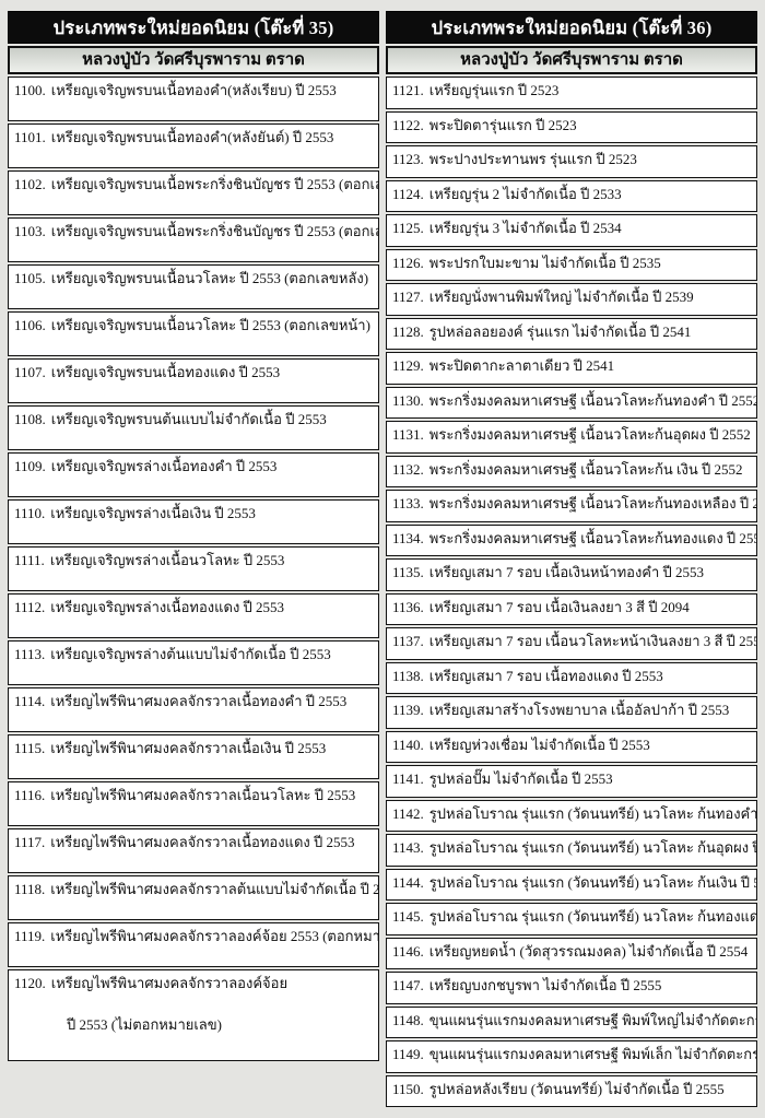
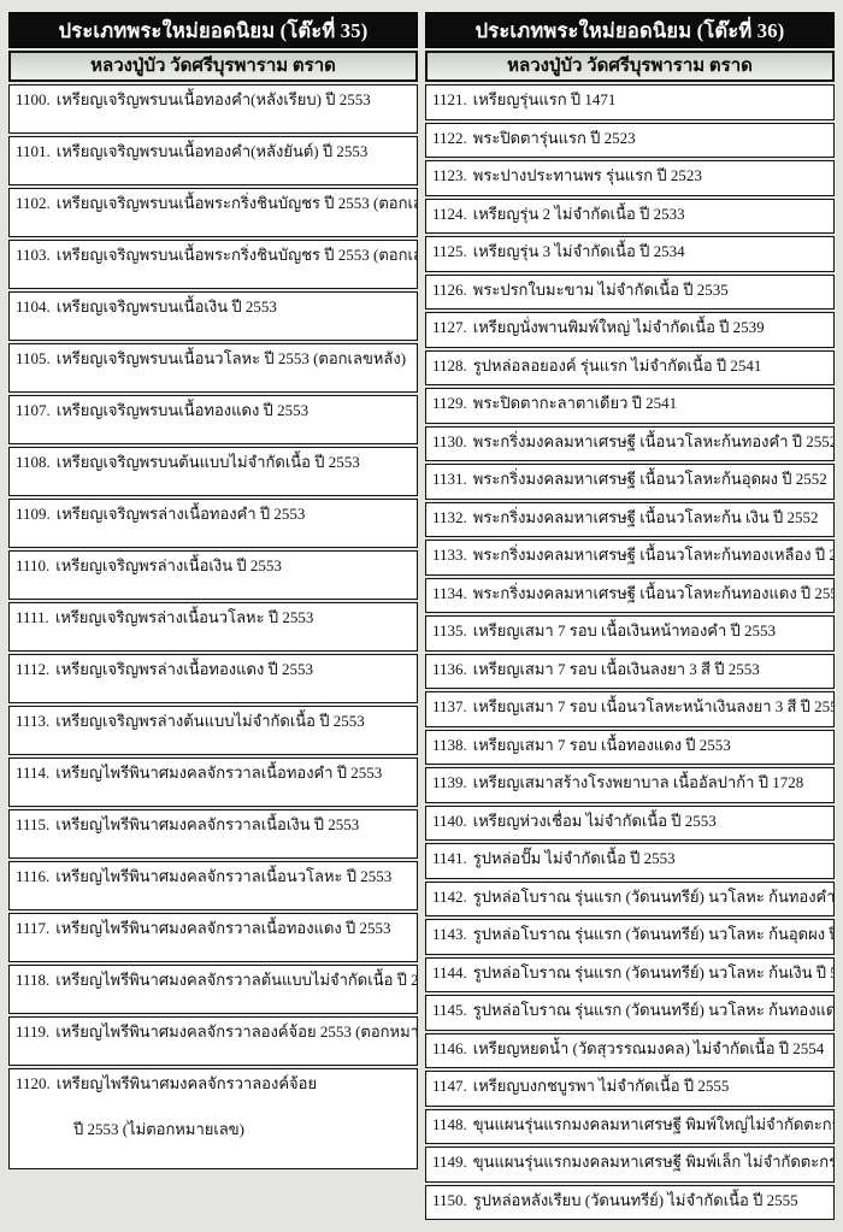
  ประเภทพระใหม่ยอดนิยม (โต๊ะที่ 35)
  หลวงปู่บัว วัดศรีบุรพาราม ตราด
  1100. เหรียญเจริญพรบนเนื้อทองคำ(หลังเรียบ) ปี 2553
  1101. เหรียญเจริญพรบนเนื้อทองคำ(หลังยันต์) ปี 2553
  1102. เหรียญเจริญพรบนเนื้อพระกริ่งชินบัญชร ปี 2553 (ตอกเ
  1103. เหรียญเจริญพรบนเนื้อพระกริ่งชินบัญชร ปี 2553 (ตอกเ
+ 1104. เหรียญเจริญพรบนเนื้อเงิน ปี 2553
  1105. เหรียญเจริญพรบนเนื้อนวโลหะ ปี 2553 (ตอกเลขหลัง)
- 1106. เหรียญเจริญพรบนเนื้อนวโลหะ ปี 2553 (ตอกเลขหน้า)
  1107. เหรียญเจริญพรบนเนื้อทองแดง ปี 2553
  1108. เหรียญเจริญพรบนต้นแบบไม่จำกัดเนื้อ ปี 2553
  1109. เหรียญเจริญพรล่างเนื้อทองคำ ปี 2553
  1110. เหรียญเจริญพรล่างเนื้อเงิน ปี 2553
  1111. เหรียญเจริญพรล่างเนื้อนวโลหะ ปี 2553
  1112. เหรียญเจริญพรล่างเนื้อทองแดง ปี 2553
  1113. เหรียญเจริญพรล่างต้นแบบไม่จำกัดเนื้อ ปี 2553
  1114. เหรียญไพรีพินาศมงคลจักรวาลเนื้อทองคำ ปี 2553
  1115. เหรียญไพรีพินาศมงคลจักรวาลเนื้อเงิน ปี 2553
  1116. เหรียญไพรีพินาศมงคลจักรวาลเนื้อนวโลหะ ปี 2553
  1117. เหรียญไพรีพินาศมงคลจักรวาลเนื้อทองแดง ปี 2553
  1118. เหรียญไพรีพินาศมงคลจักรวาลต้นแบบไม่จำกัดเนื้อ ปี 2
  1119. เหรียญไพรีพินาศมงคลจักรวาลองค์จ้อย 2553 (ตอกหมา
  1120. เหรียญไพรีพินาศมงคลจักรวาลองค์จ้อย
  ปี 2553 (ไม่ตอกหมายเลข)
  ประเภทพระใหม่ยอดนิยม (โต๊ะที่ 36)
  หลวงปู่บัว วัดศรีบุรพาราม ตราด
- 1121. เหรียญรุ่นแรก ปี 2523
+ 1121. เหรียญรุ่นแรก ปี 1471
  1122. พระปิดตารุ่นแรก ปี 2523
  1123. พระปางประทานพร รุ่นแรก ปี 2523
  1124. เหรียญรุ่น 2 ไม่จำกัดเนื้อ ปี 2533
  1125. เหรียญรุ่น 3 ไม่จำกัดเนื้อ ปี 2534
  1126. พระปรกใบมะขาม ไม่จำกัดเนื้อ ปี 2535
  1127. เหรียญนั่งพานพิมพ์ใหญ่ ไม่จำกัดเนื้อ ปี 2539
  1128. รูปหล่อลอยองค์ รุ่นแรก ไม่จำกัดเนื้อ ปี 2541
  1129. พระปิดตากะลาตาเดียว ปี 2541
  1130. พระกริ่งมงคลมหาเศรษฐี เนื้อนวโลหะก้นทองคำ ปี 255
  1131. พระกริ่งมงคลมหาเศรษฐี เนื้อนวโลหะก้นอุดผง ปี 2552
  1132. พระกริ่งมงคลมหาเศรษฐี เนื้อนวโลหะก้น เงิน ปี 2552
  1133. พระกริ่งมงคลมหาเศรษฐี เนื้อนวโลหะก้นทองเหลือง ปี 2
  1134. พระกริ่งมงคลมหาเศรษฐี เนื้อนวโลหะก้นทองแดง ปี 25
  1135. เหรียญเสมา 7 รอบ เนื้อเงินหน้าทองคำ ปี 2553
- 1136. เหรียญเสมา 7 รอบ เนื้อเงินลงยา 3 สี ปี 2094
+ 1136. เหรียญเสมา 7 รอบ เนื้อเงินลงยา 3 สี ปี 2553
  1137. เหรียญเสมา 7 รอบ เนื้อนวโลหะหน้าเงินลงยา 3 สี ปี 25
  1138. เหรียญเสมา 7 รอบ เนื้อทองแดง ปี 2553
- 1139. เหรียญเสมาสร้างโรงพยาบาล เนื้ออัลปาก้า ปี 2553
+ 1139. เหรียญเสมาสร้างโรงพยาบาล เนื้ออัลปาก้า ปี 1728
  1140. เหรียญห่วงเชื่อม ไม่จำกัดเนื้อ ปี 2553
  1141. รูปหล่อปั๊ม ไม่จำกัดเนื้อ ปี 2553
  1142. รูปหล่อโบราณ รุ่นแรก (วัดนนทรีย์) นวโลหะ ก้นทองคำ
  1143. รูปหล่อโบราณ รุ่นแรก (วัดนนทรีย์) นวโลหะ ก้นอุดผง
  1144. รูปหล่อโบราณ รุ่นแรก (วัดนนทรีย์) นวโลหะ ก้นเงิน ปี
  1145. รูปหล่อโบราณ รุ่นแรก (วัดนนทรีย์) นวโลหะ ก้นทองแด
  1146. เหรียญหยดน้ำ (วัดสุวรรณมงคล) ไม่จำกัดเนื้อ ปี 2554
  1147. เหรียญบงกชบูรพา ไม่จำกัดเนื้อ ปี 2555
  1148. ขุนแผนรุ่นแรกมงคลมหาเศรษฐี พิมพ์ใหญ่ไม่จำกัดตะก
  1149. ขุนแผนรุ่นแรกมงคลมหาเศรษฐี พิมพ์เล็ก ไม่จำกัดตะกรุ
  1150. รูปหล่อหลังเรียบ (วัดนนทรีย์) ไม่จำกัดเนื้อ ปี 2555
